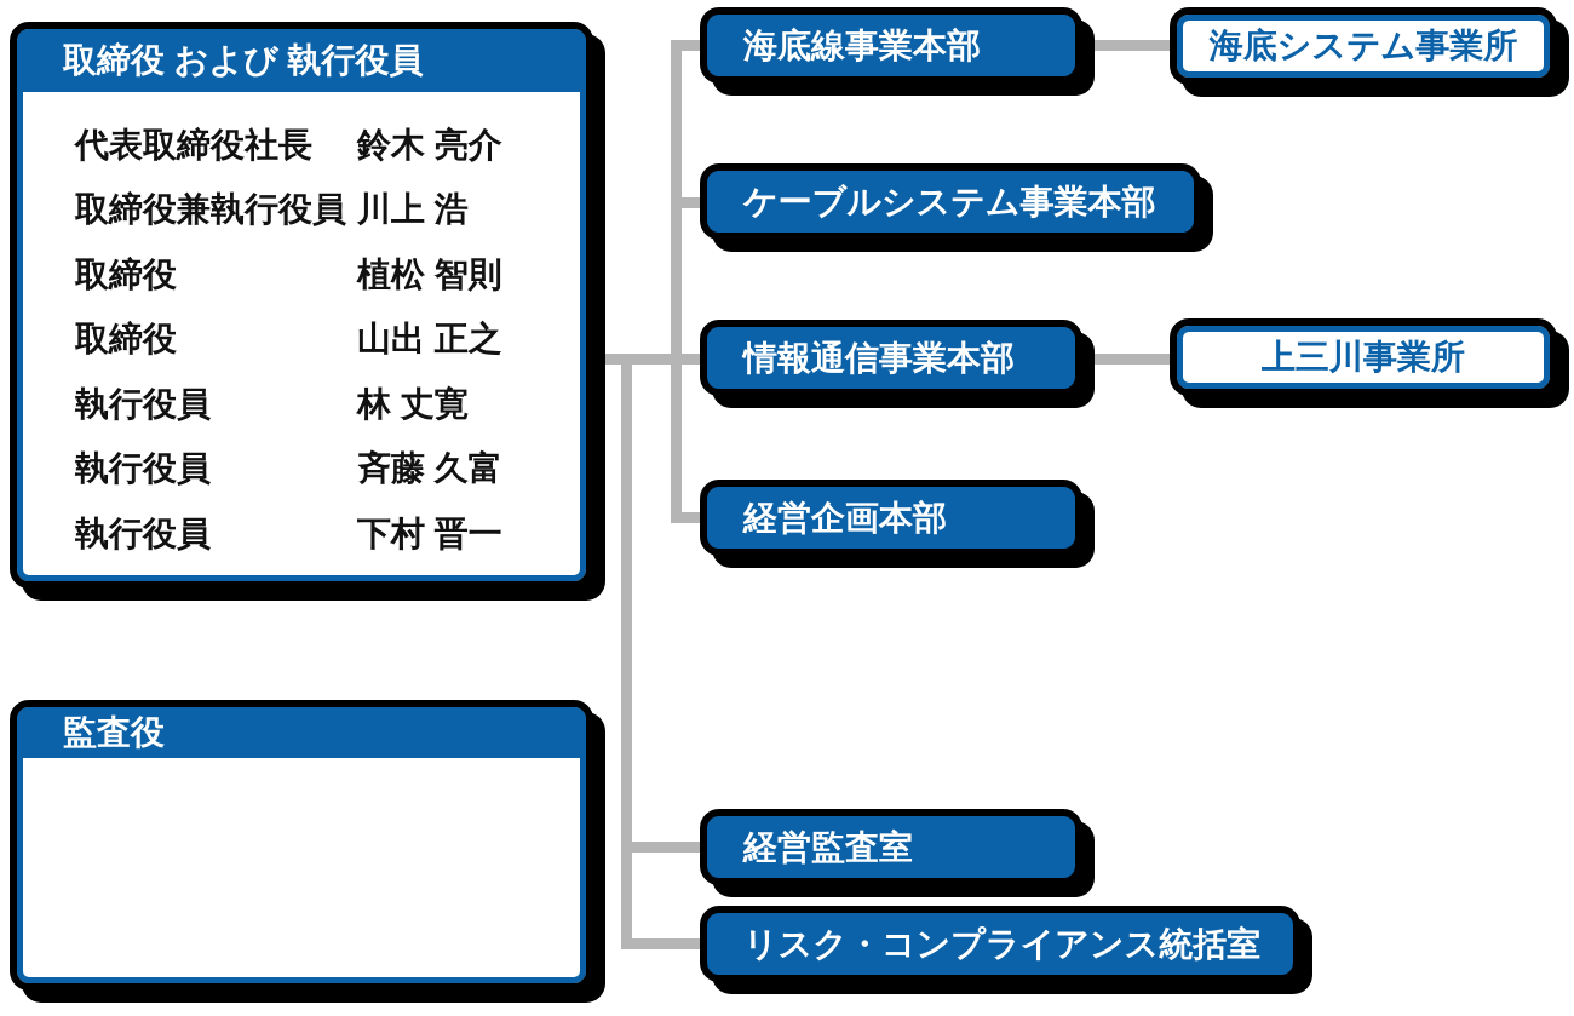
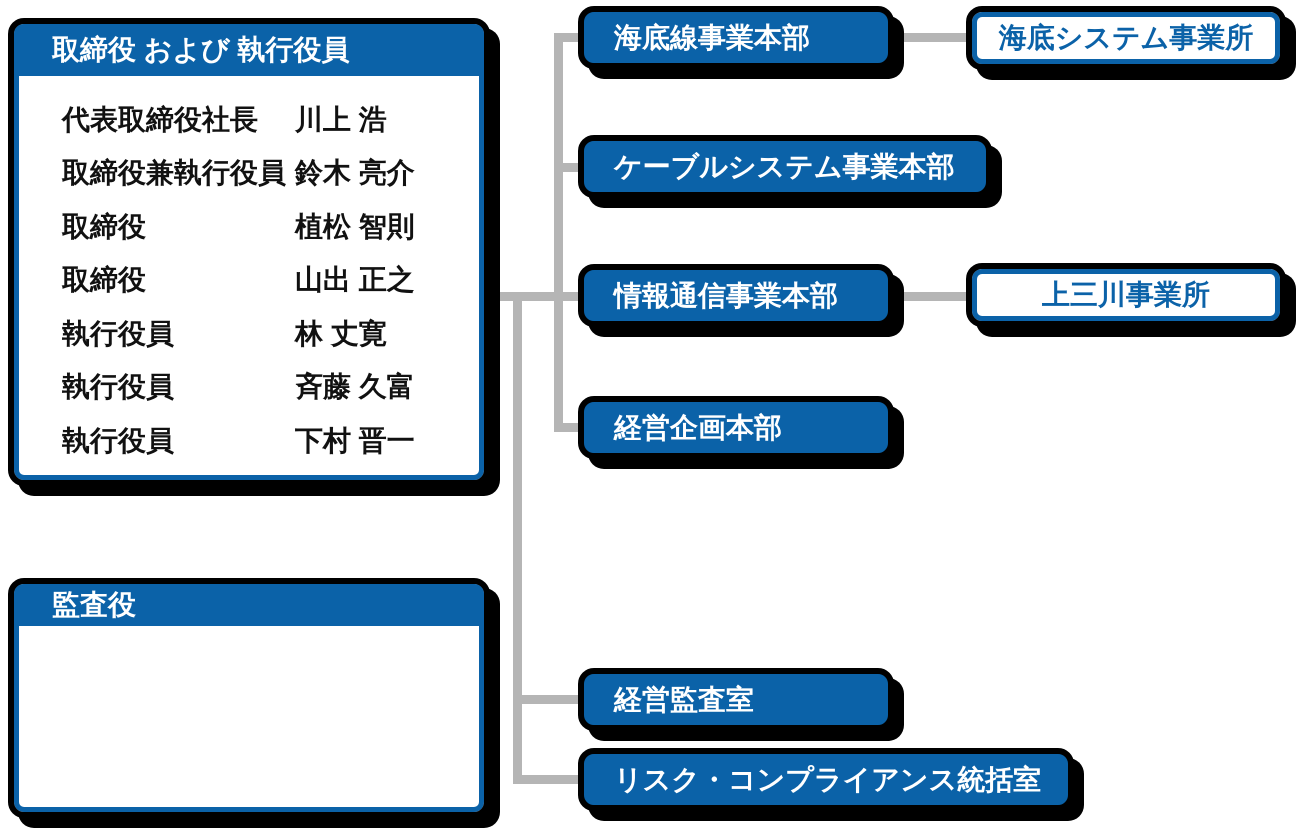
  取締役 および 執行役員
  代表取締役社長
- 鈴木 亮介
+ 川上 浩
  取締役兼執行役員
- 川上 浩
+ 鈴木 亮介
  取締役
  植松 智則
  取締役
  山出 正之
  執行役員
  林 丈寛
  執行役員
  斉藤 久富
  執行役員
  下村 晋一
  監査役
  海底線事業本部
  ケーブルシステム事業本部
  情報通信事業本部
  経営企画本部
  経営監査室
  リスク・コンプライアンス統括室
  海底システム事業所
  上三川事業所
